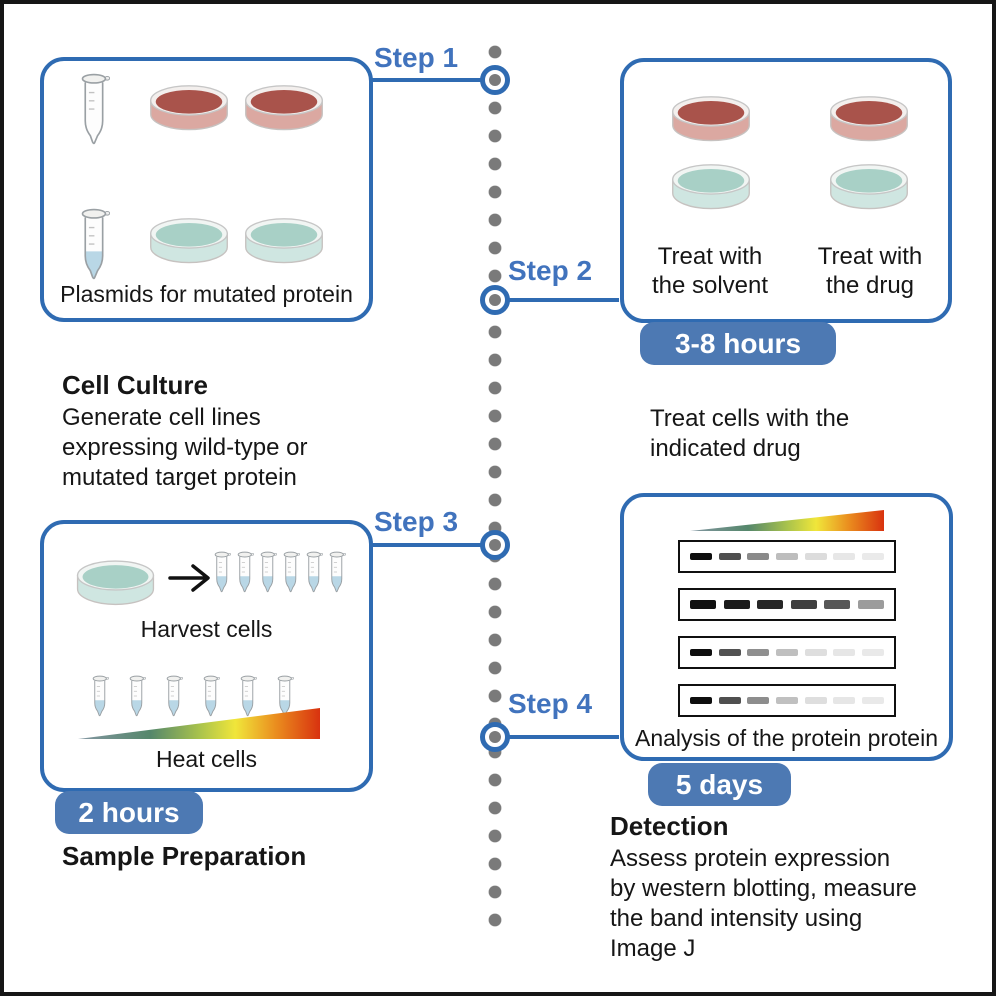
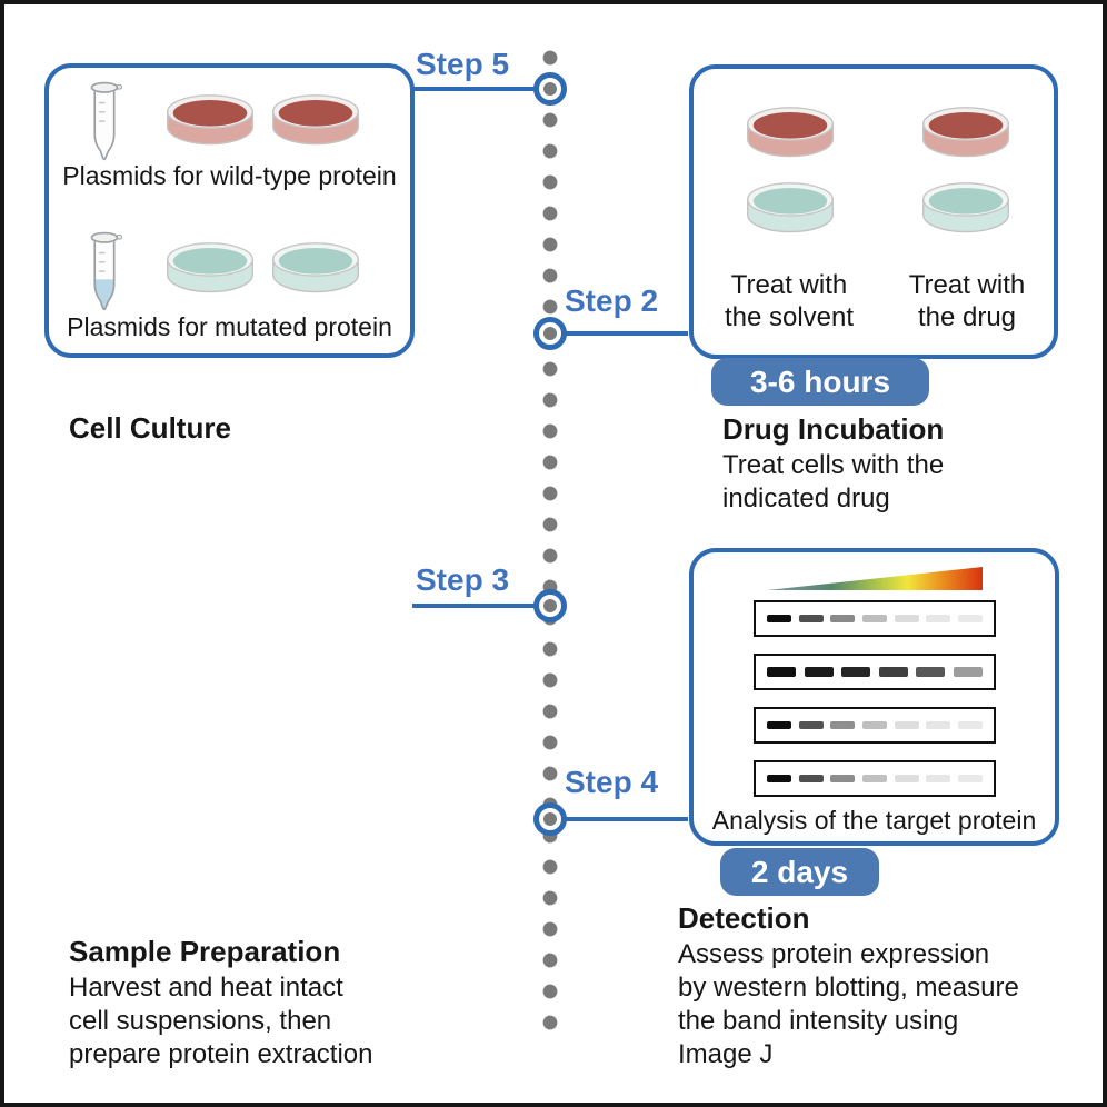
- Step 1
+ Step 5
  Step 2
  Step 3
  Step 4
+ Plasmids for wild-type protein
  Plasmids for mutated protein
  Cell Culture
- Generate cell lines
- expressing wild-type or
- mutated target protein
  Treat with
  the solvent
  Treat with
  the drug
- 3-8 hours
+ 3-6 hours
+ Drug Incubation
  Treat cells with the
  indicated drug
- Harvest cells
- Heat cells
- 2 hours
  Sample Preparation
+ Harvest and heat intact
+ cell suspensions, then
+ prepare protein extraction
- Analysis of the protein protein
+ Analysis of the target protein
- 5 days
+ 2 days
  Detection
  Assess protein expression
  by western blotting, measure
  the band intensity using
  Image J
